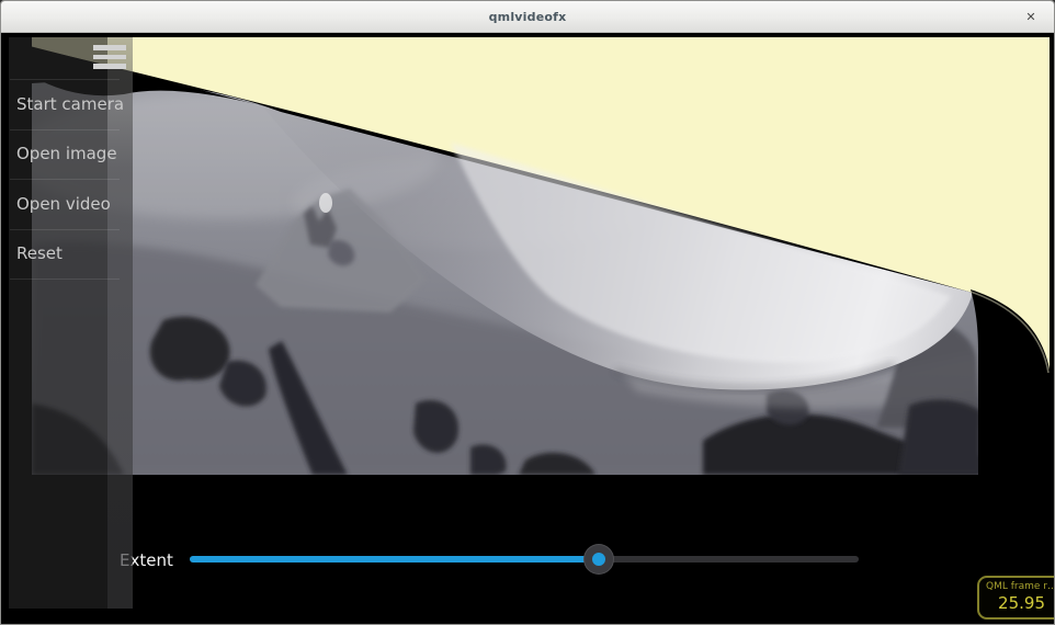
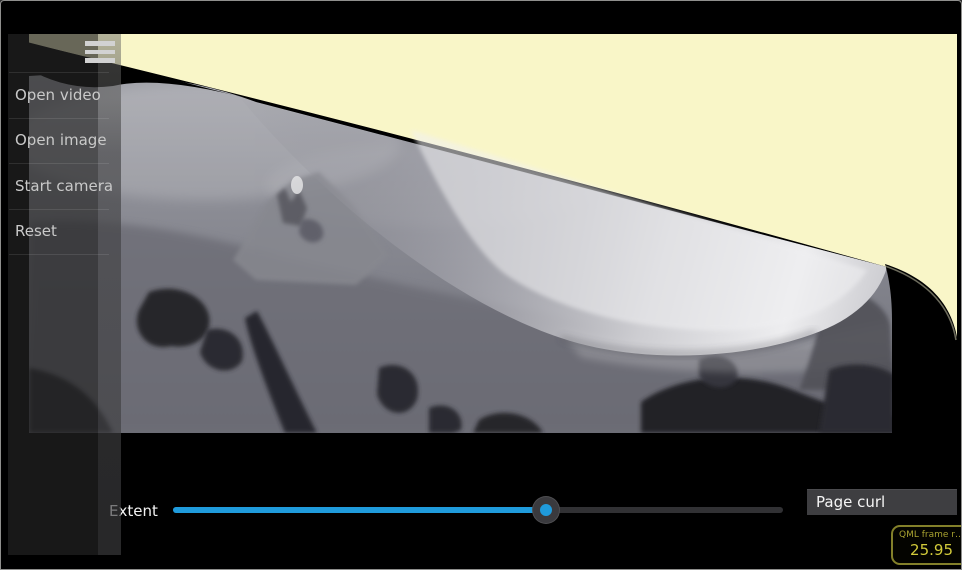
- qmlvideofx
- ✕
  xtent
+ Page curl
  QML frame r…
  25.95
- Start camera
+ Open video
  Open image
- Open video
+ Start camera
  Reset
